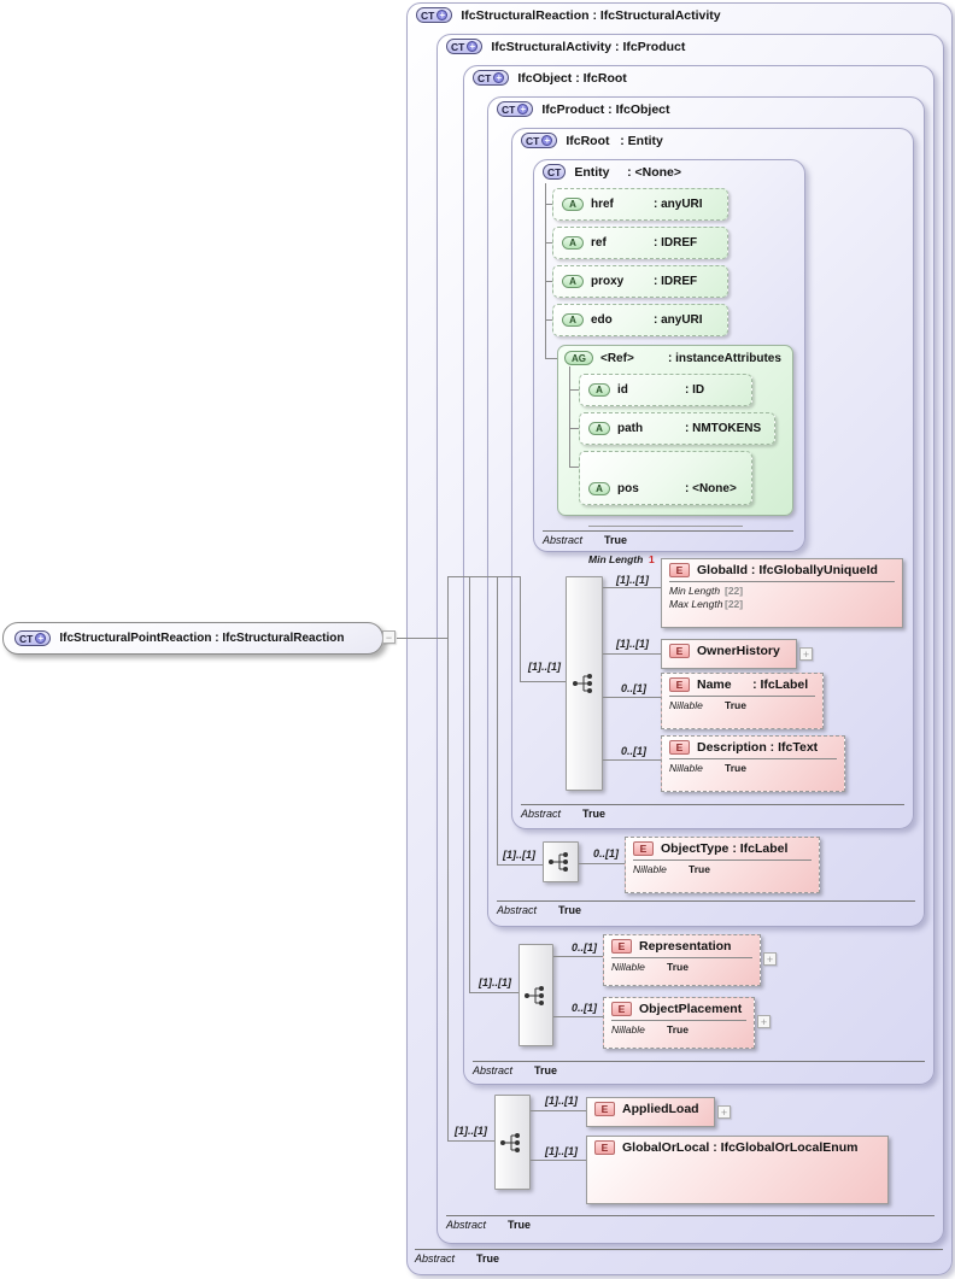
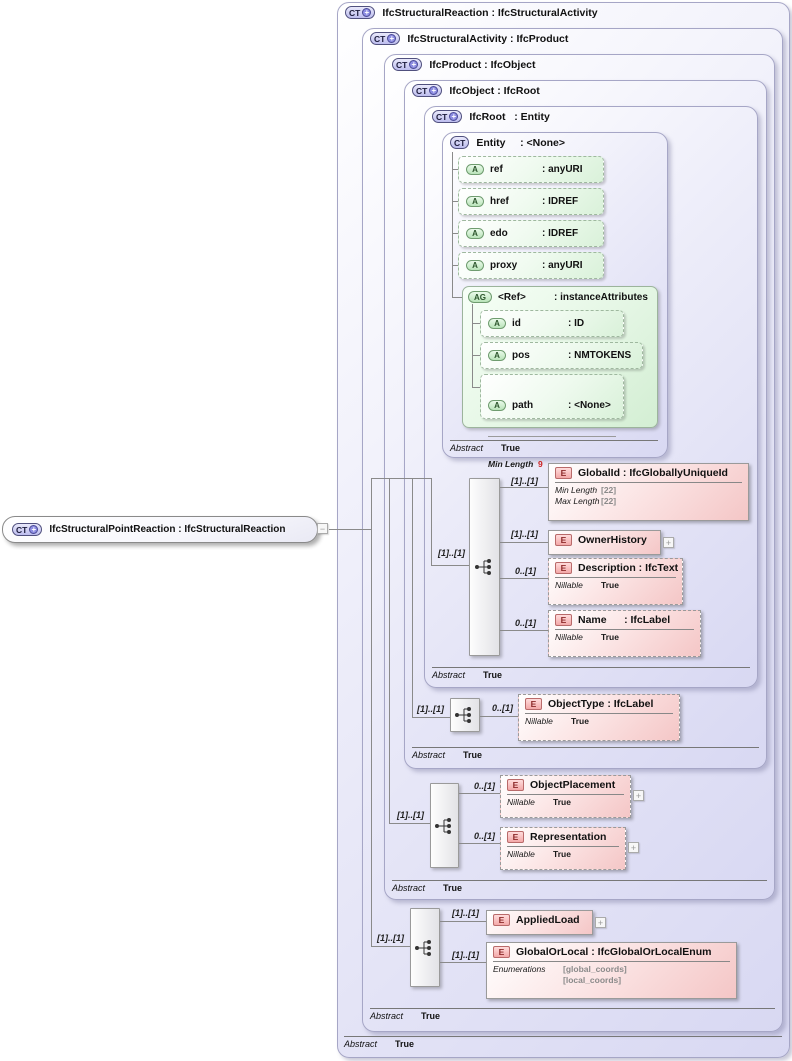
  CT
  +
  IfcStructuralReaction : IfcStructuralActivity
  CT
  +
  IfcStructuralActivity : IfcProduct
  CT
  +
- IfcObject : IfcRoot
+ IfcProduct : IfcObject
  CT
  +
- IfcProduct : IfcObject
+ IfcObject : IfcRoot
  CT
  +
  IfcRoot : Entity
  CT
  Entity : <None>
  A
- href
+ ref
  : anyURI
  A
- ref
+ href
  : IDREF
  A
- proxy
+ edo
  : IDREF
  A
- edo
+ proxy
  : anyURI
  AG
  <Ref>
  : instanceAttributes
  A
  id
  : ID
  A
- path
+ pos
  : NMTOKENS
  A
- pos
+ path
  : <None>
  Min Length
- 1
+ 9
  Abstract
  True
  Abstract
  True
  Abstract
  True
  Abstract
  True
  Abstract
  True
  Abstract
  True
  [1]..[1]
  [1]..[1]
  [1]..[1]
  0..[1]
  0..[1]
  [1]..[1]
  0..[1]
  [1]..[1]
  0..[1]
  0..[1]
  [1]..[1]
  [1]..[1]
  [1]..[1]
  E
  GlobalId : IfcGloballyUniqueId
  Min Length
  [22]
  Max Length
  [22]
  E
  OwnerHistory
  +
  E
- Name : IfcLabel
+ Description : IfcText
  Nillable
  True
  E
- Description : IfcText
+ Name : IfcLabel
  Nillable
  True
  E
  ObjectType : IfcLabel
  Nillable
  True
  E
- Representation
+ ObjectPlacement
  Nillable
  True
  +
  E
- ObjectPlacement
+ Representation
  Nillable
  True
  +
  E
  AppliedLoad
  +
  E
  GlobalOrLocal : IfcGlobalOrLocalEnum
+ Enumerations
+ [global_coords]
+ [local_coords]
  CT
  +
  IfcStructuralPointReaction : IfcStructuralReaction
  −
